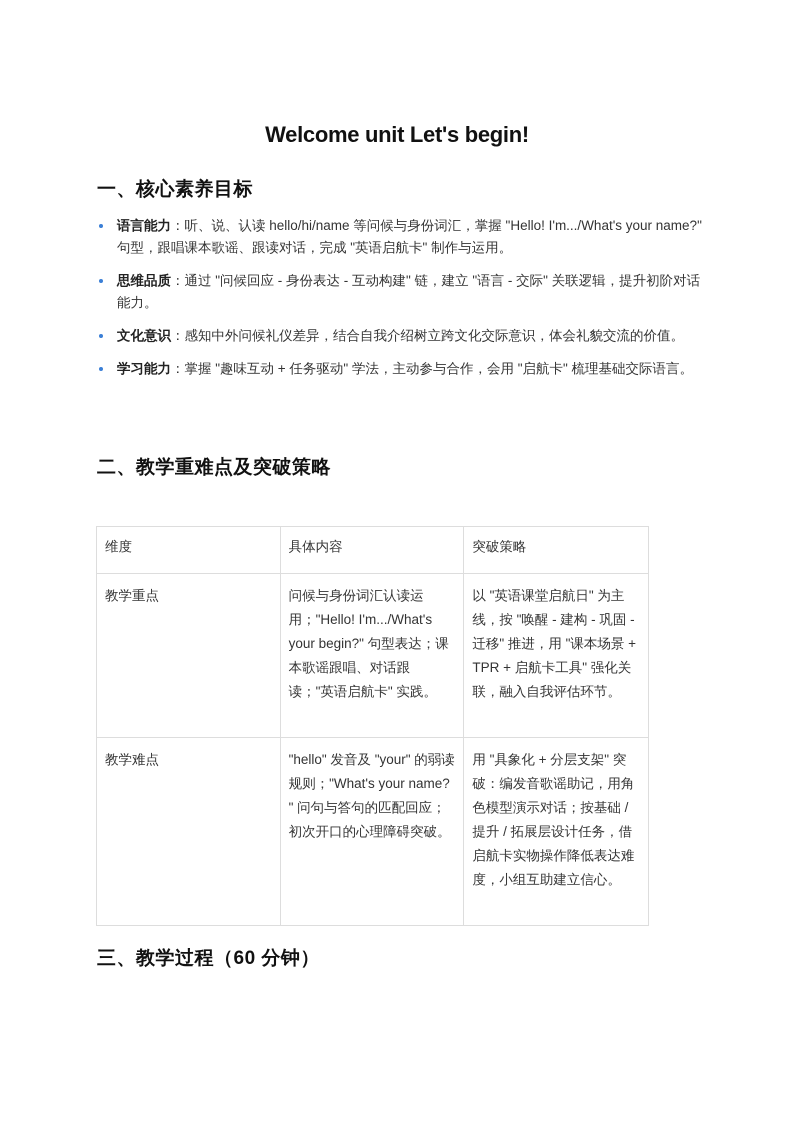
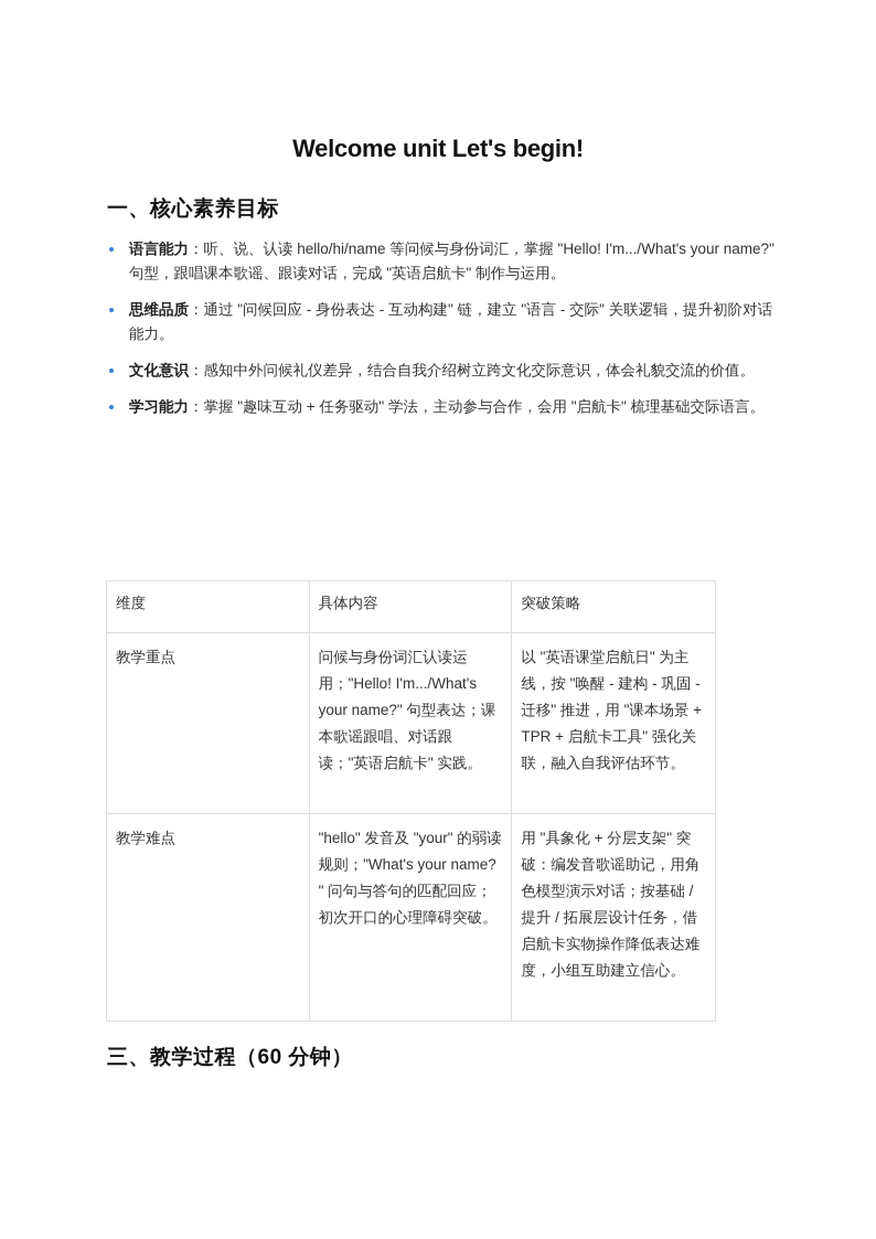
  Welcome unit Let's begin!
  一、核心素养目标
  语言能力：听、说、认读 hello/hi/name 等问候与身份词汇，掌握 "Hello! I'm.../What's your name?" 句型，跟唱课本歌谣、跟读对话，完成 "英语启航卡" 制作与运用。
  思维品质：通过 "问候回应 - 身份表达 - 互动构建" 链，建立 "语言 - 交际" 关联逻辑，提升初阶对话能力。
  文化意识：感知中外问候礼仪差异，结合自我介绍树立跨文化交际意识，体会礼貌交流的价值。
  学习能力：掌握 "趣味互动 + 任务驱动" 学法，主动参与合作，会用 "启航卡" 梳理基础交际语言。
- 二、教学重难点及突破策略
  维度	具体内容	突破策略
- 教学重点	问候与身份词汇认读运用；"Hello! I'm.../What's your begin?" 句型表达；课本歌谣跟唱、对话跟读；"英语启航卡" 实践。	以 "英语课堂启航日" 为主线，按 "唤醒 - 建构 - 巩固 - 迁移" 推进，用 "课本场景 + TPR + 启航卡工具" 强化关联，融入自我评估环节。
+ 教学重点	问候与身份词汇认读运用；"Hello! I'm.../What's your name?" 句型表达；课本歌谣跟唱、对话跟读；"英语启航卡" 实践。	以 "英语课堂启航日" 为主线，按 "唤醒 - 建构 - 巩固 - 迁移" 推进，用 "课本场景 + TPR + 启航卡工具" 强化关联，融入自我评估环节。
  教学难点	"hello" 发音及 "your" 的弱读规则；"What's your name? " 问句与答句的匹配回应；初次开口的心理障碍突破。	用 "具象化 + 分层支架" 突破：编发音歌谣助记，用角色模型演示对话；按基础 / 提升 / 拓展层设计任务，借启航卡实物操作降低表达难度，小组互助建立信心。
  三、教学过程（60 分钟）
